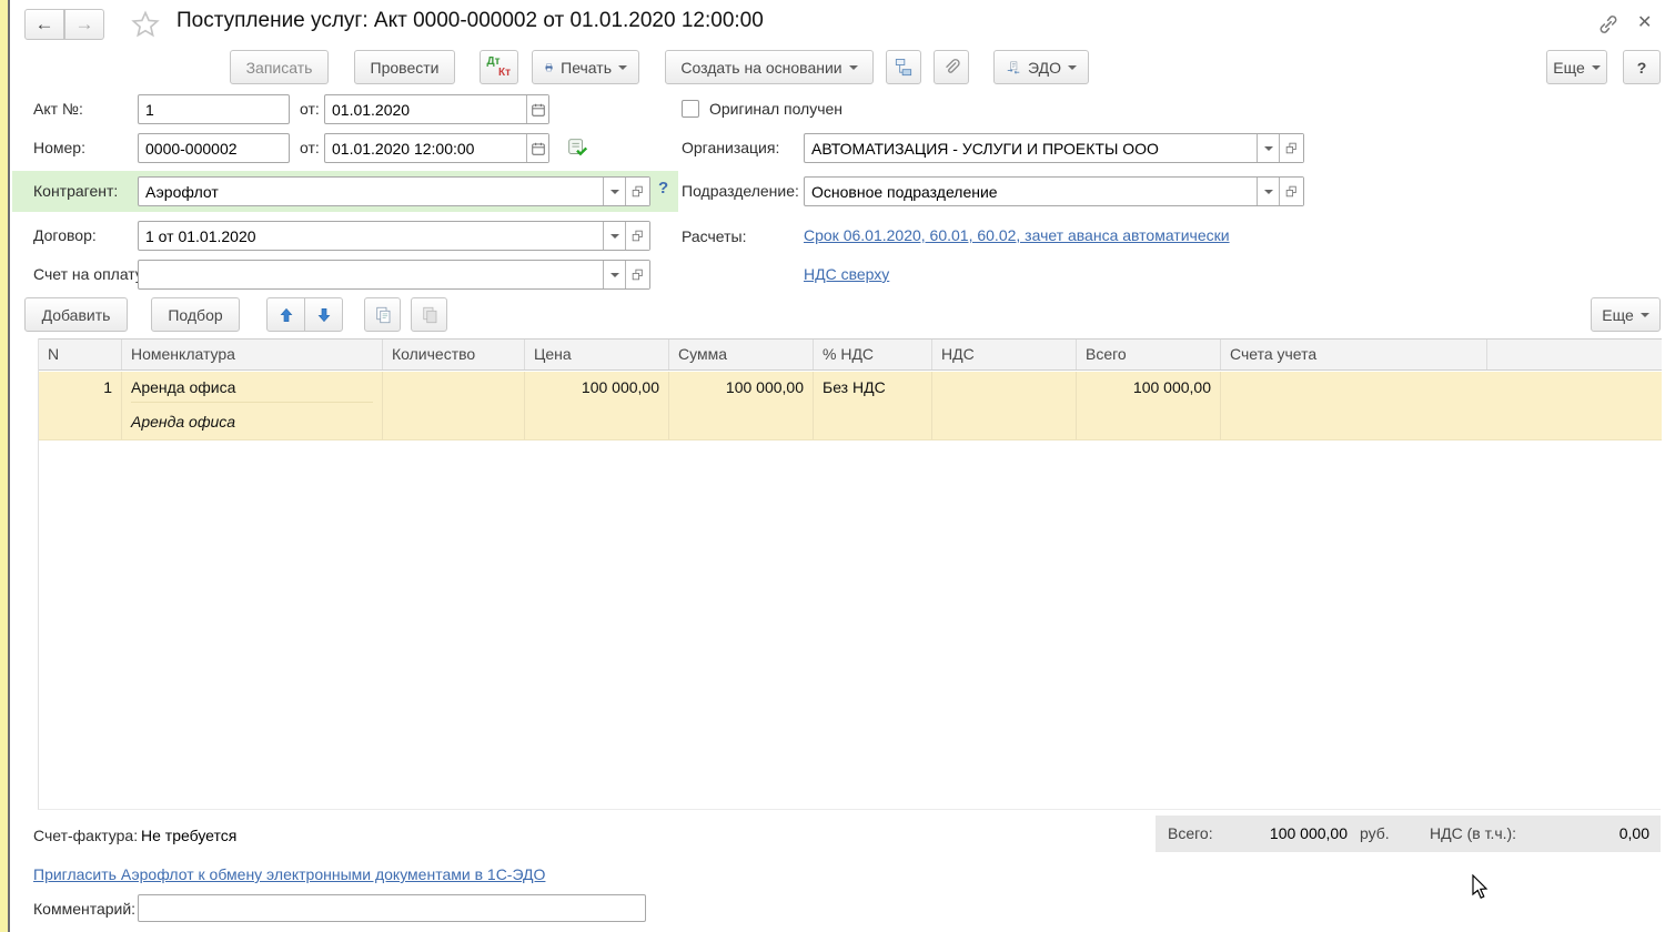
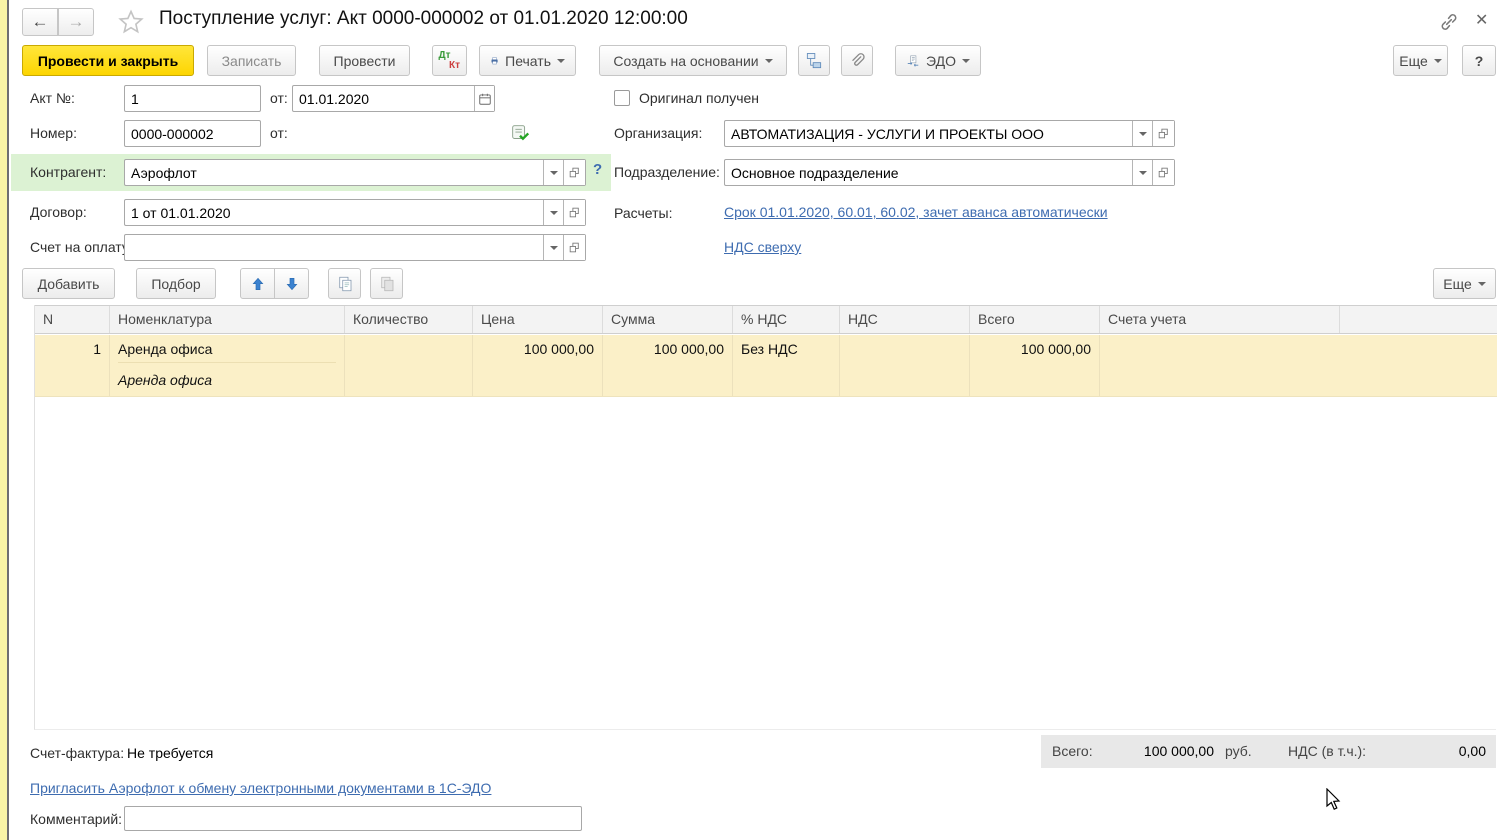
  ←
  →
  Поступление услуг: Акт 0000-000002 от 01.01.2020 12:00:00
  ✕
+ Провести и закрыть
  Записать
  Провести
  Дт
  Кт
  Печать
  Создать на основании
  ЭДО
  Еще
  ?
  Акт №:
  1
  от:
  01.01.2020
  Номер:
  0000-000002
  от:
- 01.01.2020 12:00:00
  Контрагент:
  Аэрофлот
  ?
  Договор:
  1 от 01.01.2020
  Счет на оплат
  Оригинал получен
  Организация:
  АВТОМАТИЗАЦИЯ - УСЛУГИ И ПРОЕКТЫ ООО
  Подразделение:
  Основное подразделение
  Расчеты:
- Срок 06.01.2020, 60.01, 60.02, зачет аванса автоматически
+ Срок 01.01.2020, 60.01, 60.02, зачет аванса автоматически
  НДС сверху
  Добавить
  Подбор
  Еще
  N
  Номенклатура
  Количество
  Цена
  Сумма
  % НДС
  НДС
  Всего
  Счета учета
  1
  Аренда офиса
  Аренда офиса
  100 000,00
  100 000,00
  Без НДС
  100 000,00
  Всего:
  100 000,00
  руб.
  НДС (в т.ч.):
  0,00
  Счет-фактура:
  Не требуется
  Пригласить Аэрофлот к обмену электронными документами в 1С-ЭДО
  Комментарий:
